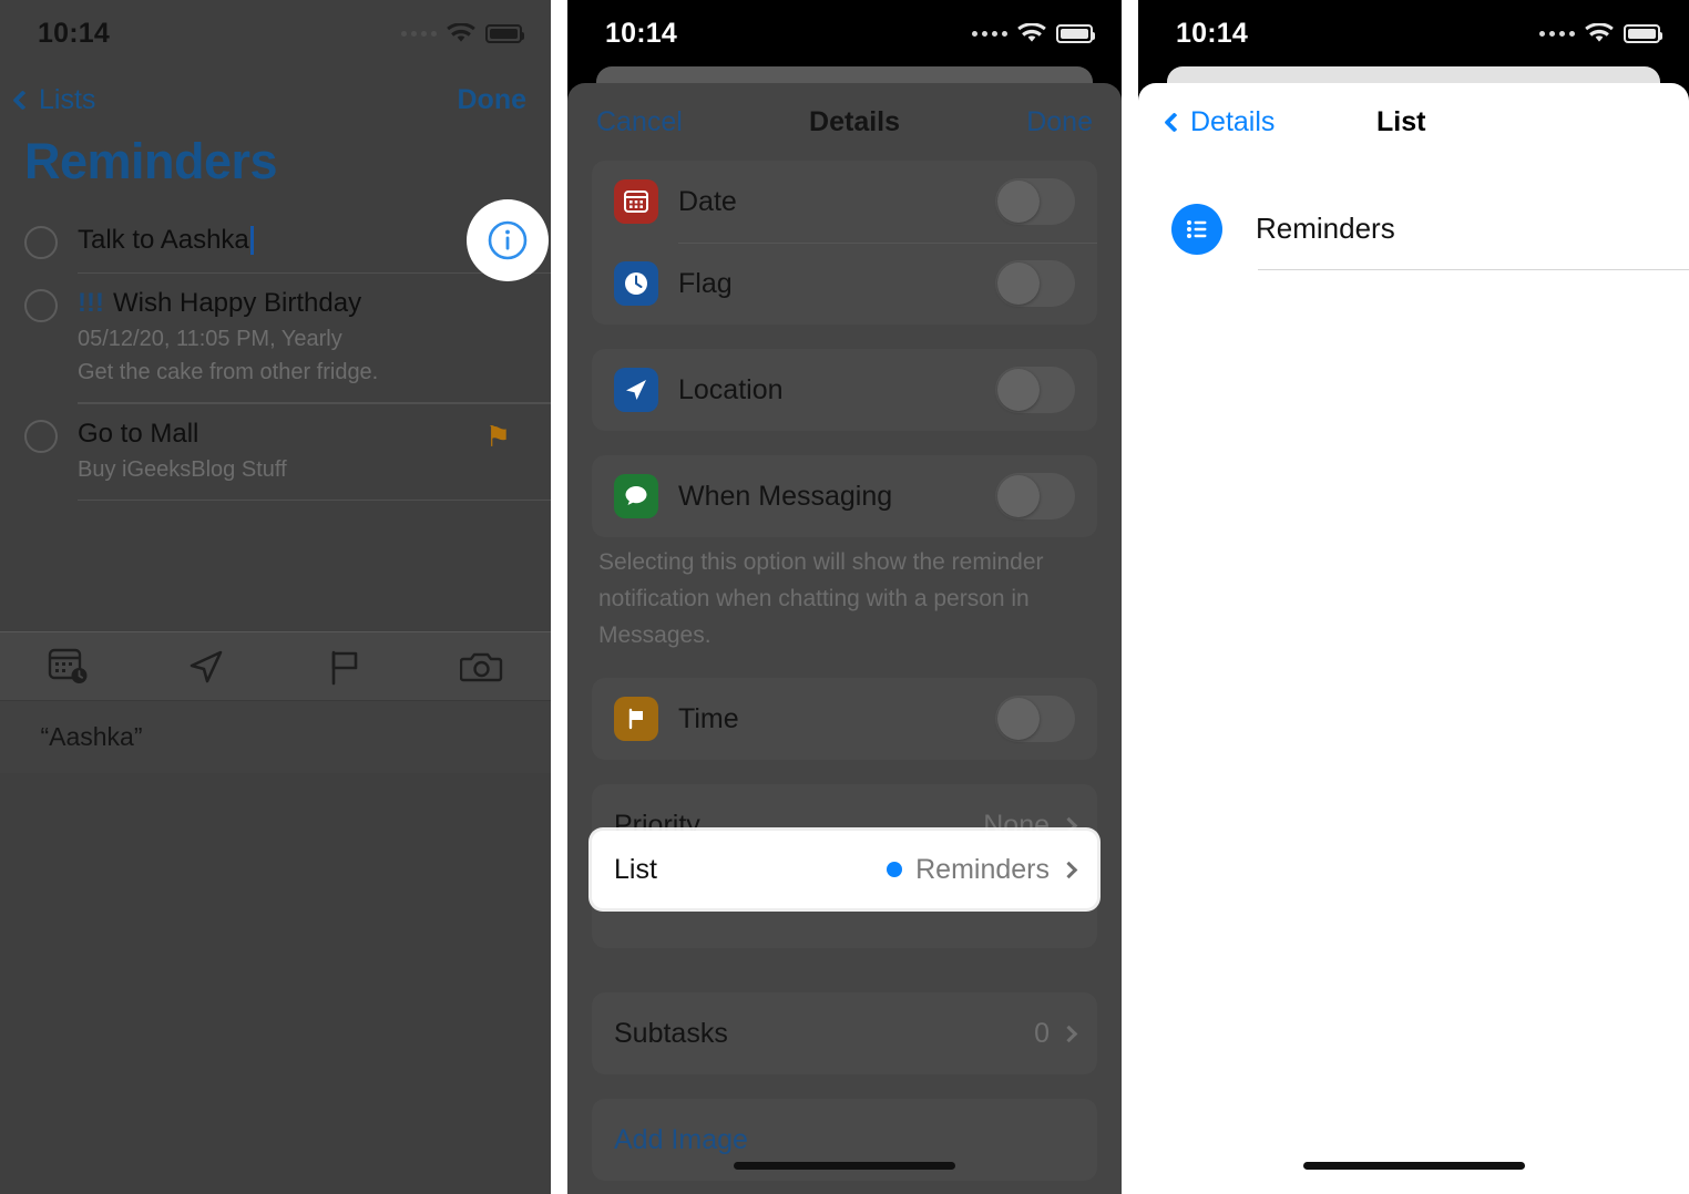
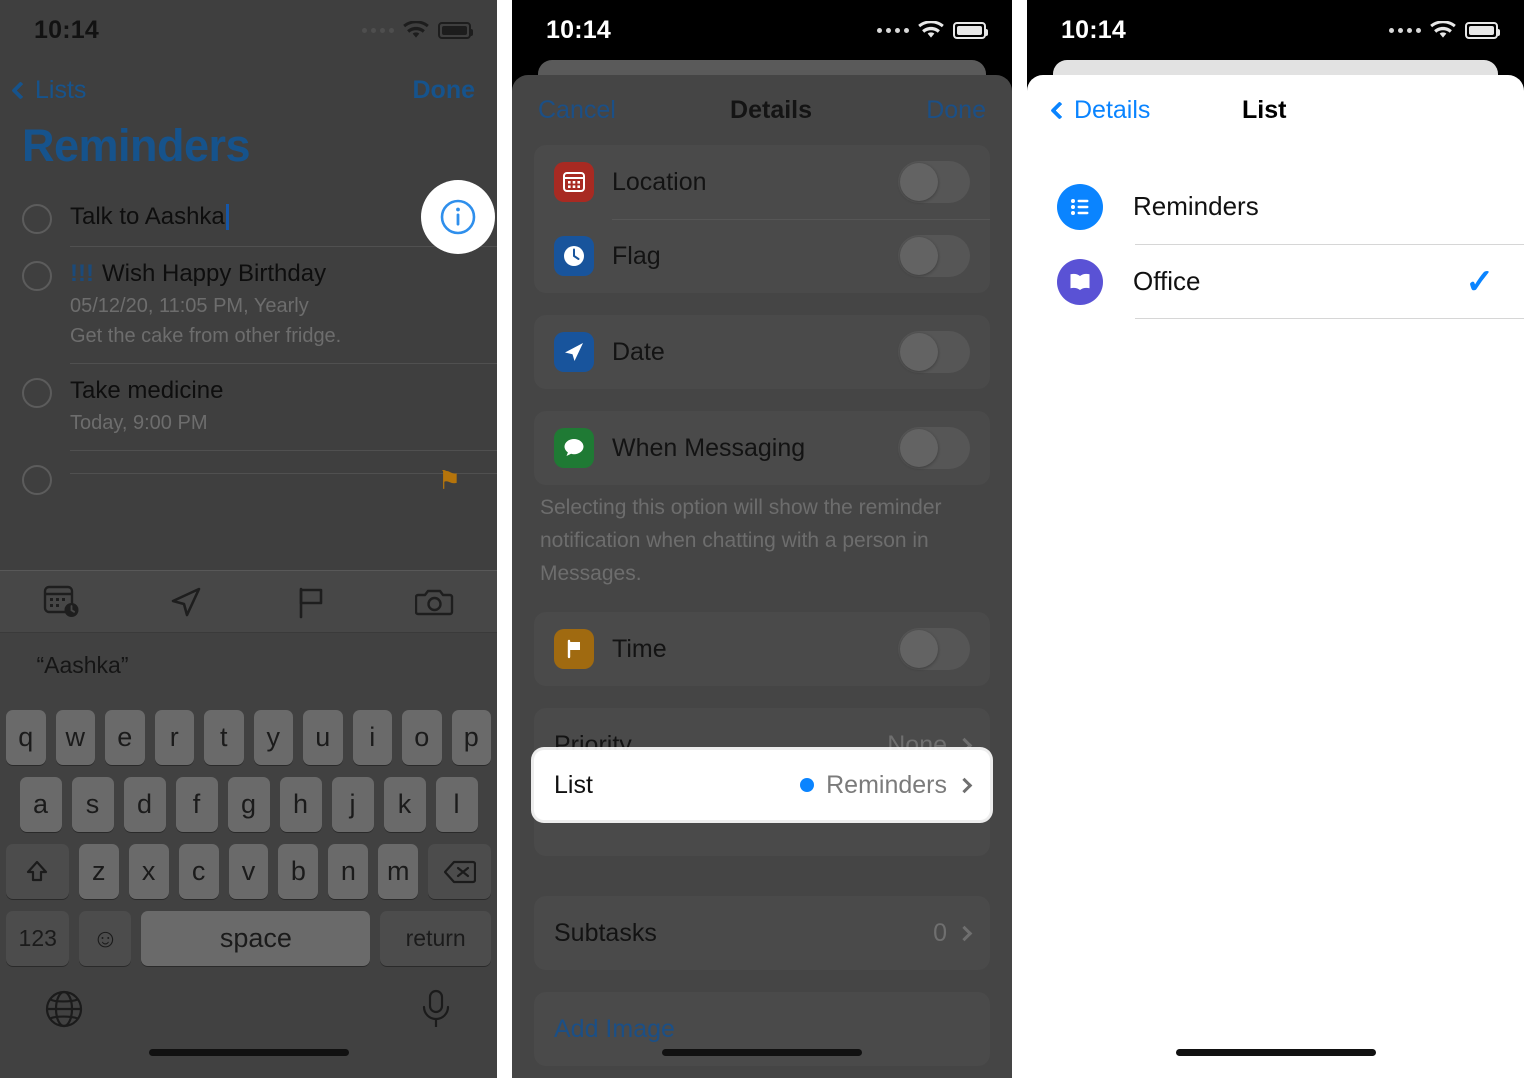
  10:14
  Lists
  Done
  Reminders
  Talk to Aashka
  !!!
  Wish Happy Birthday
  05/12/20, 11:05 PM, Yearly
  Get the cake from other fridge.
+ Take medicine
+ Today, 9:00 PM
  ⚑
- Go to Mall
- Buy iGeeksBlog Stuff
  “Aashka”
+ q
+ w
+ e
+ r
+ t
+ y
+ u
+ i
+ o
+ p
+ a
+ s
+ d
+ f
+ g
+ h
+ j
+ k
+ l
+ z
+ x
+ c
+ v
+ b
+ n
+ m
+ 123
+ ☺
+ space
+ return
  10:14
  Cancel
  Details
  Done
- Date
+ Location
  Flag
- Location
+ Date
  When Messaging
  Selecting this option will show the reminder notification when chatting with a person in Messages.
  Time
  Priority
  None
  Subtasks
  0
  Add Image
  List
  Reminders
  10:14
  Details
  List
  Reminders
+ Office
+ ✓
